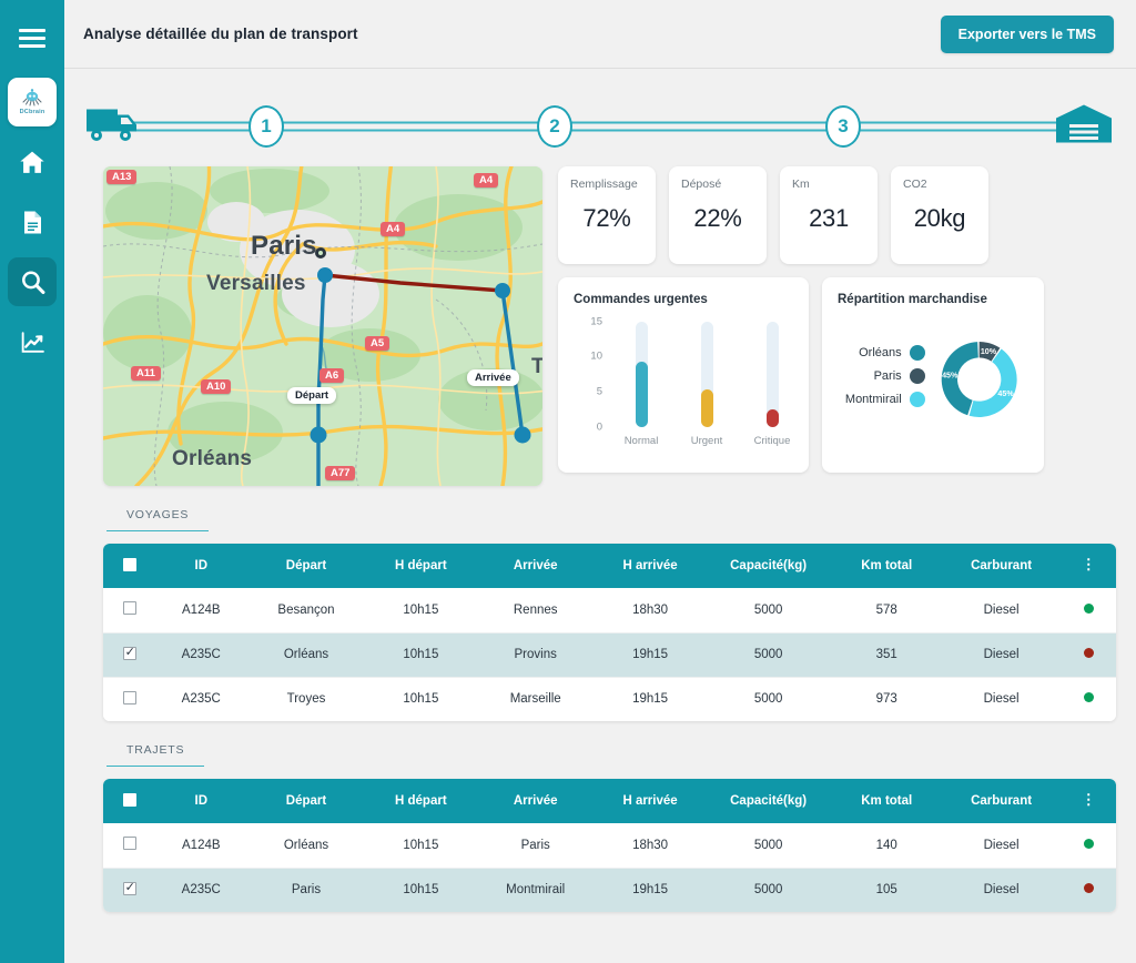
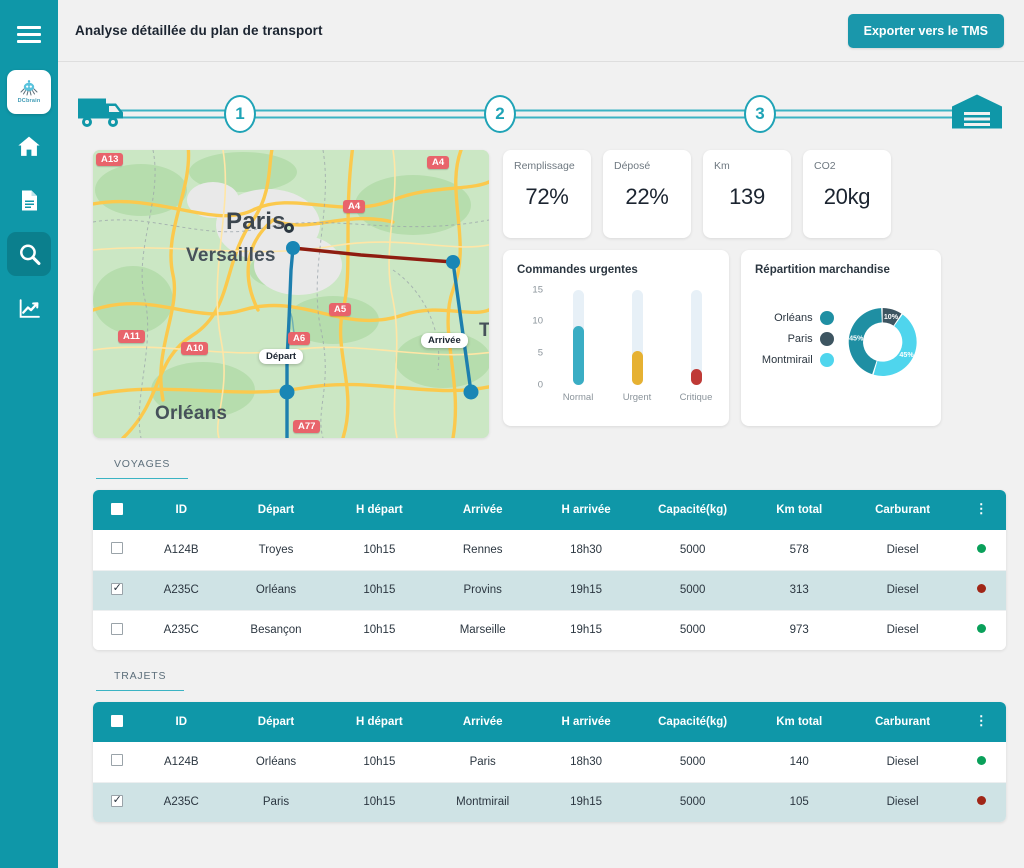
  Analyse détaillée du plan de transport
  Exporter vers le TMS
  1
  2
  3
  Paris
  Versailles
  Orléans
  T
  A13
  A4
  A4
  A11
  A10
  A5
  A6
  A77
  Départ
  Arrivée
  Remplissage
  72%
  Déposé
  22%
  Km
- 231
+ 139
  CO2
  20kg
  Commandes urgentes
  15
  10
  5
  0
  Normal
  Urgent
  Critique
  Répartition marchandise
  Orléans
  Paris
  Montmirail
  10%
  45%
  45%
  VOYAGES
  	ID	Départ	H départ	Arrivée	H arrivée	Capacité(kg)	Km total	Carburant	⋮
- 	A124B	Besançon	10h15	Rennes	18h30	5000	578	Diesel
+ 	A124B	Troyes	10h15	Rennes	18h30	5000	578	Diesel
- 	A235C	Orléans	10h15	Provins	19h15	5000	351	Diesel
+ 	A235C	Orléans	10h15	Provins	19h15	5000	313	Diesel
- 	A235C	Troyes	10h15	Marseille	19h15	5000	973	Diesel
+ 	A235C	Besançon	10h15	Marseille	19h15	5000	973	Diesel
  TRAJETS
  	ID	Départ	H départ	Arrivée	H arrivée	Capacité(kg)	Km total	Carburant	⋮
  	A124B	Orléans	10h15	Paris	18h30	5000	140	Diesel
  	A235C	Paris	10h15	Montmirail	19h15	5000	105	Diesel
